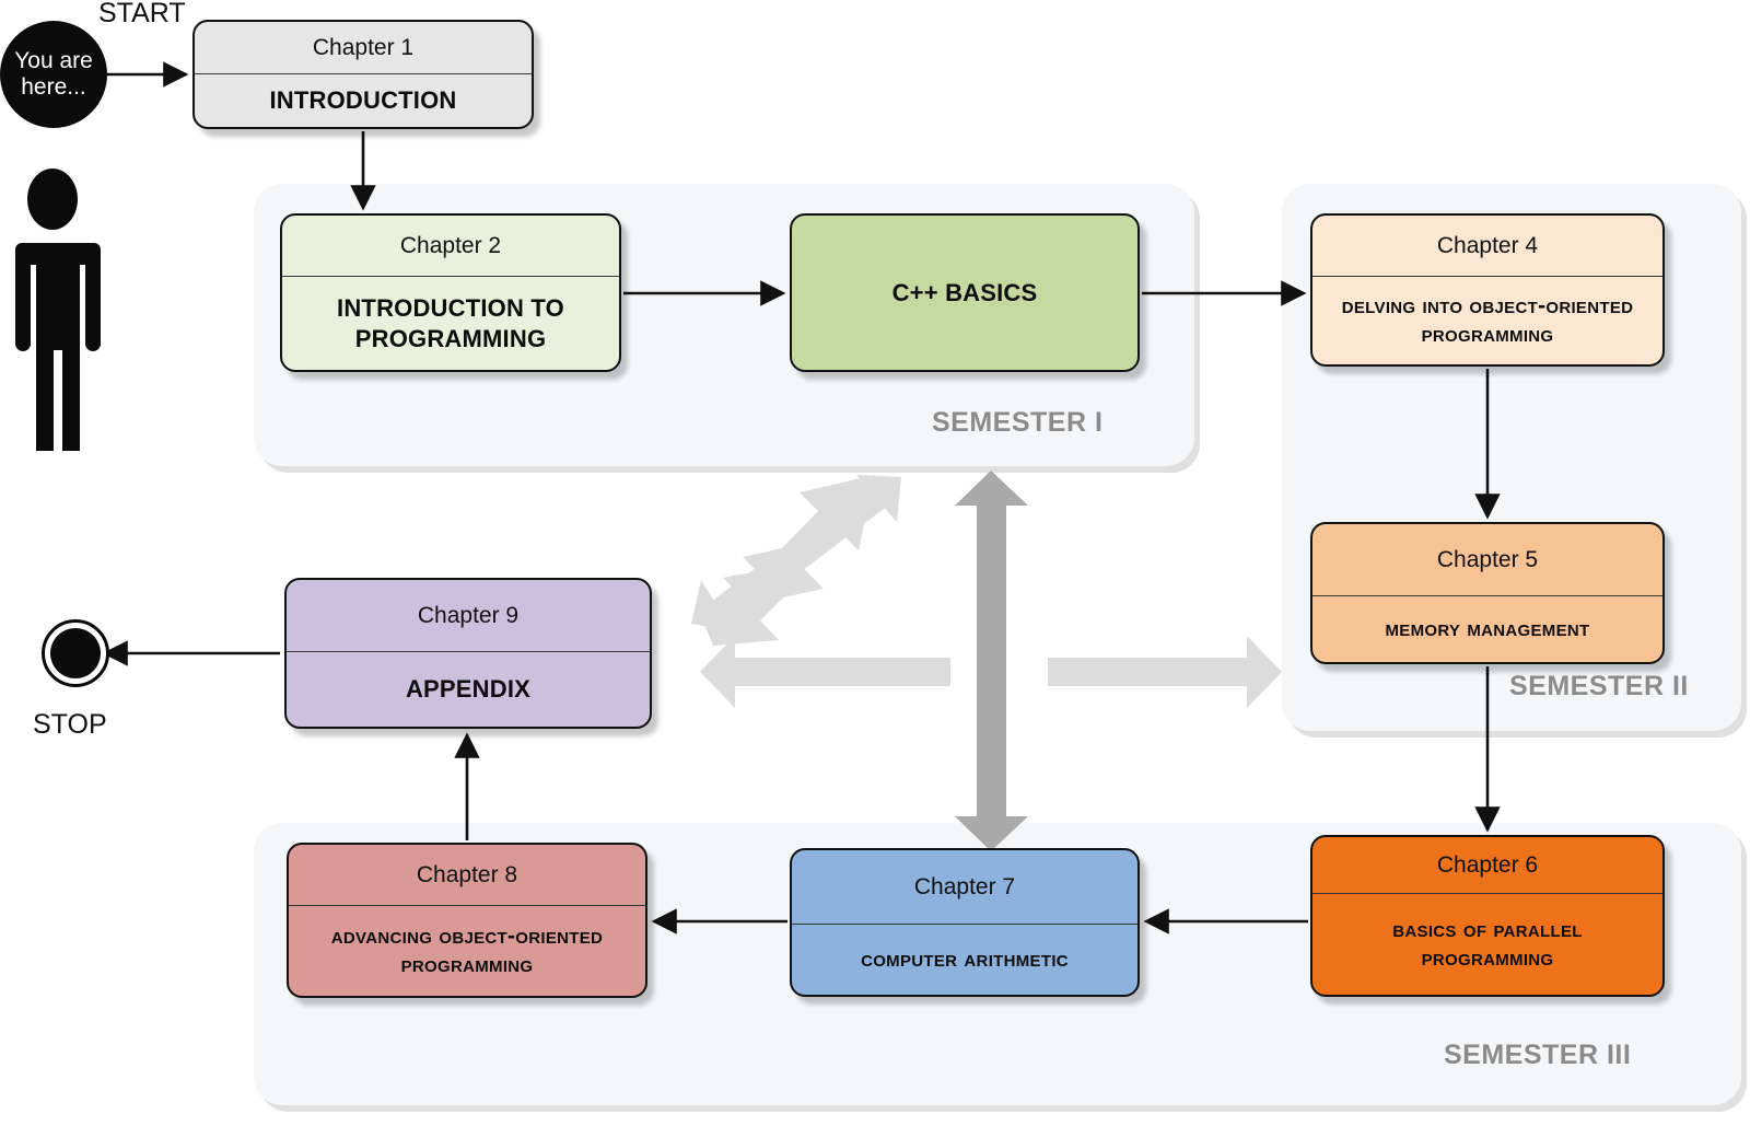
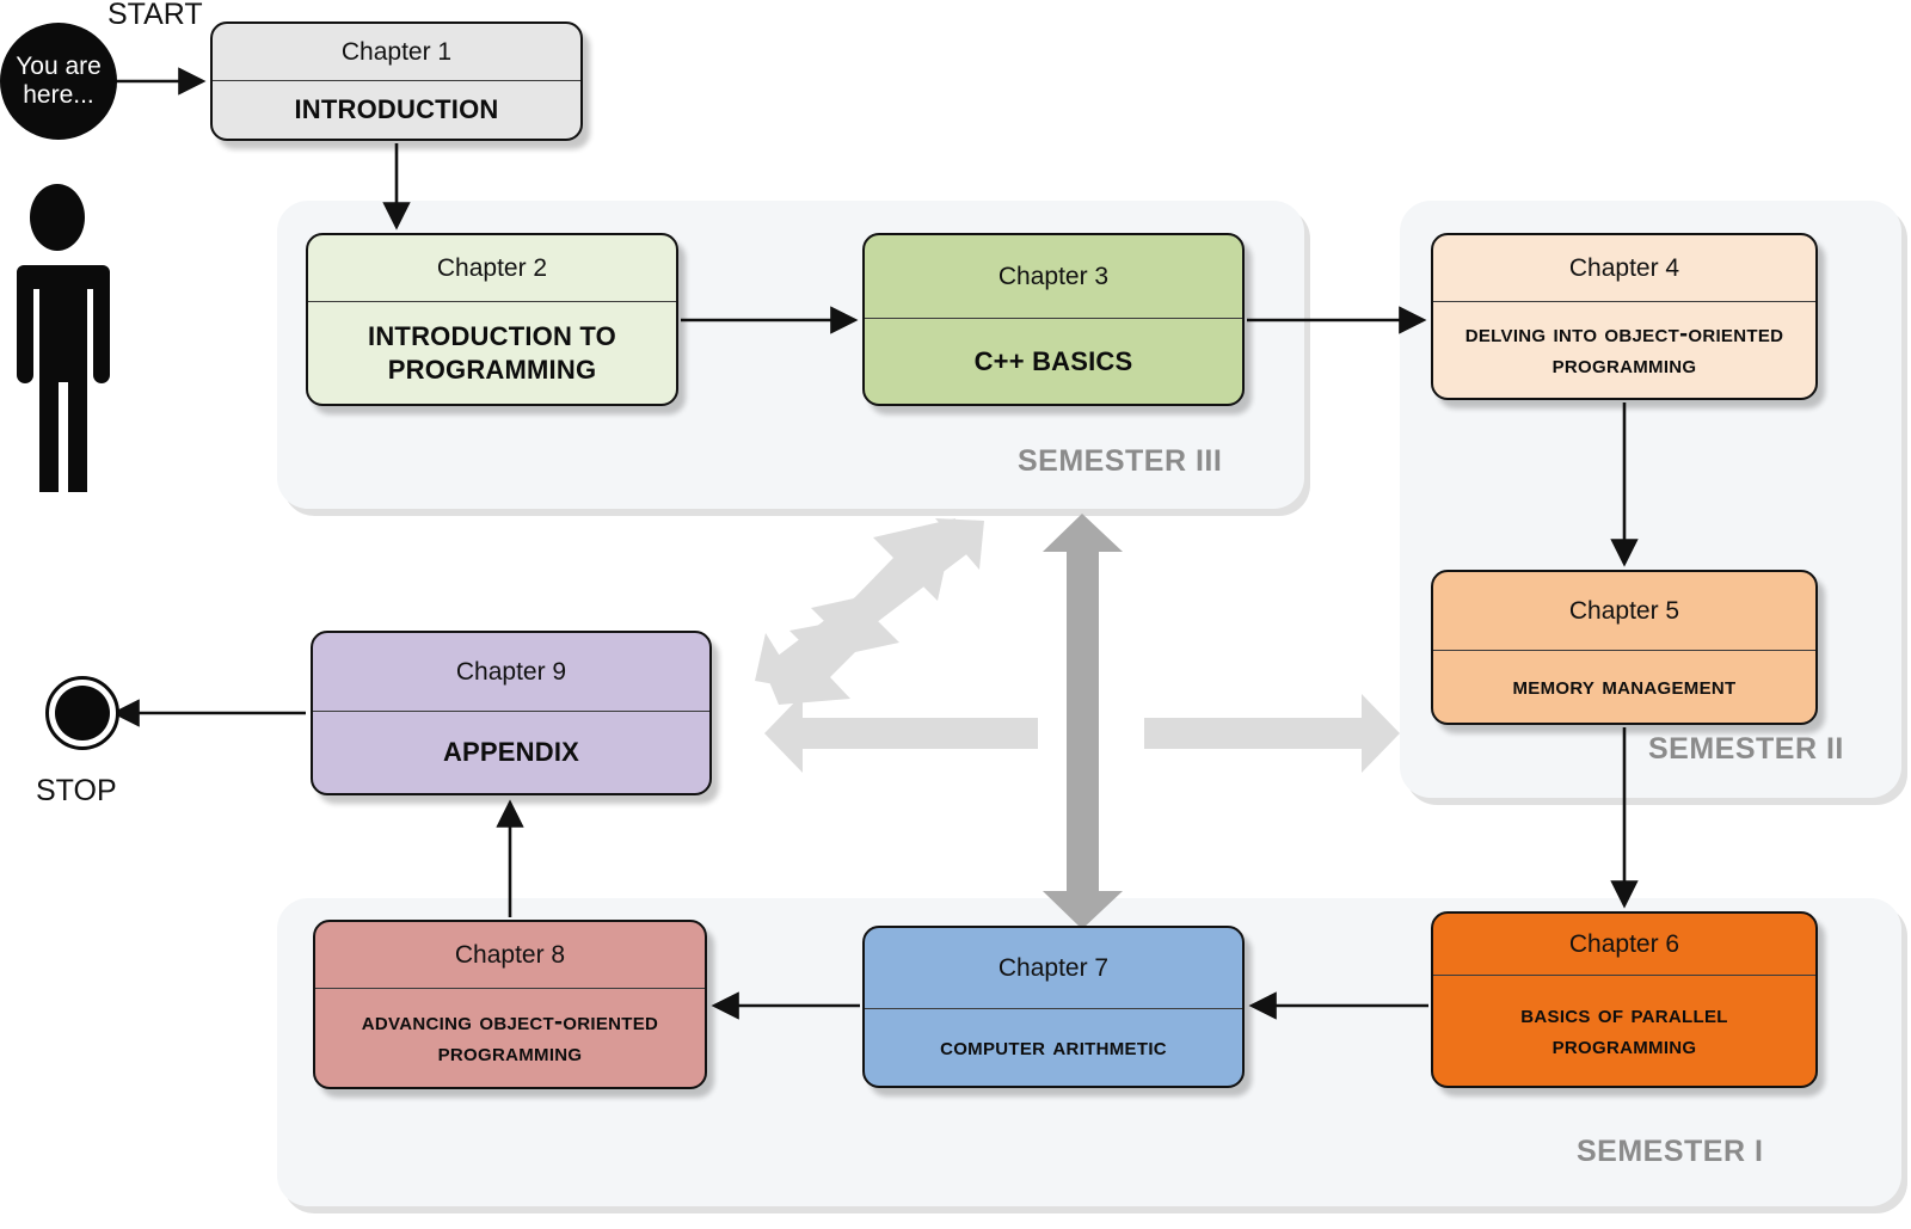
- SEMESTER I
+ SEMESTER III
  SEMESTER II
- SEMESTER III
+ SEMESTER I
  You are here...
  START
  STOP
  Chapter 1
  INTRODUCTION
  Chapter 2
  INTRODUCTION TO PROGRAMMING
+ Chapter 3
  C++ BASICS
  Chapter 4
  delving into object-oriented programming
  Chapter 5
  memory management
  Chapter 6
  basics of parallel programming
  Chapter 7
  computer arithmetic
  Chapter 8
  advancing object-oriented programming
  Chapter 9
  APPENDIX
